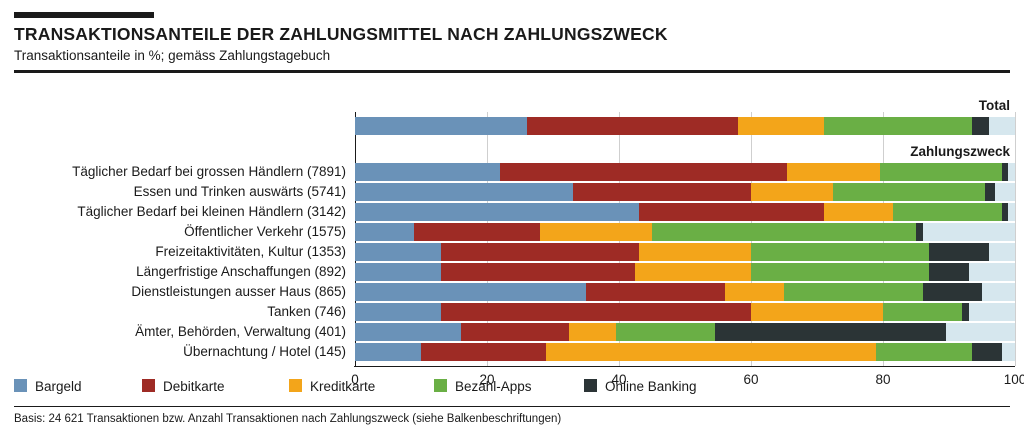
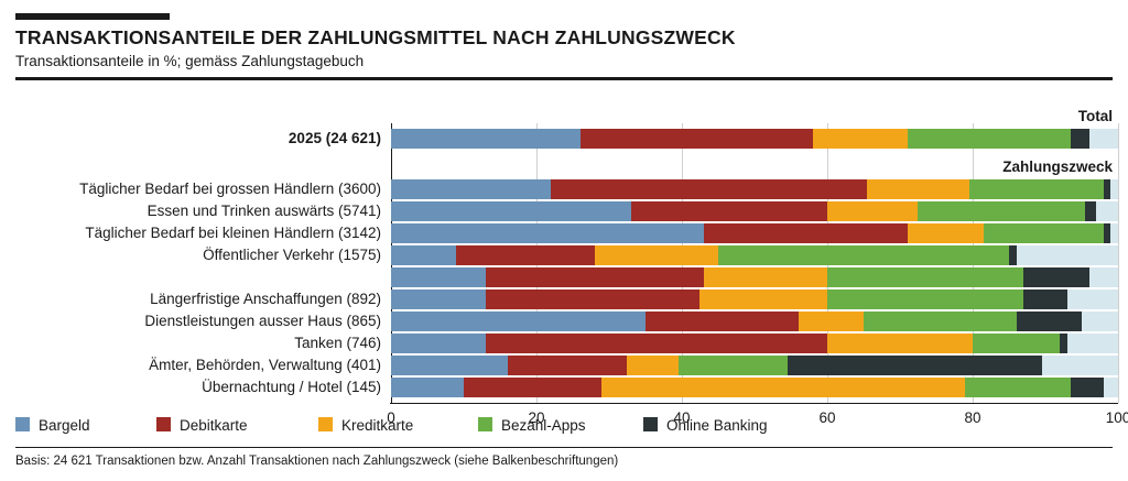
  TRANSAKTIONSANTEILE DER ZAHLUNGSMITTEL NACH ZAHLUNGSZWECK
  Transaktionsanteile in %; gemäss Zahlungstagebuch
  Total
+ 2025 (24 621)
  Zahlungszweck
- Täglicher Bedarf bei grossen Händlern (7891)
+ Täglicher Bedarf bei grossen Händlern (3600)
  Essen und Trinken auswärts (5741)
  Täglicher Bedarf bei kleinen Händlern (3142)
  Öffentlicher Verkehr (1575)
- Freizeitaktivitäten, Kultur (1353)
  Längerfristige Anschaffungen (892)
  Dienstleistungen ausser Haus (865)
  Tanken (746)
  Ämter, Behörden, Verwaltung (401)
  Übernachtung / Hotel (145)
  0
  20
  40
  60
  80
  100
  Bargeld
  Debitkarte
  Kreditkarte
  Bezahl-Apps
  Online Banking
  Basis: 24 621 Transaktionen bzw. Anzahl Transaktionen nach Zahlungszweck (siehe Balkenbeschriftungen)
